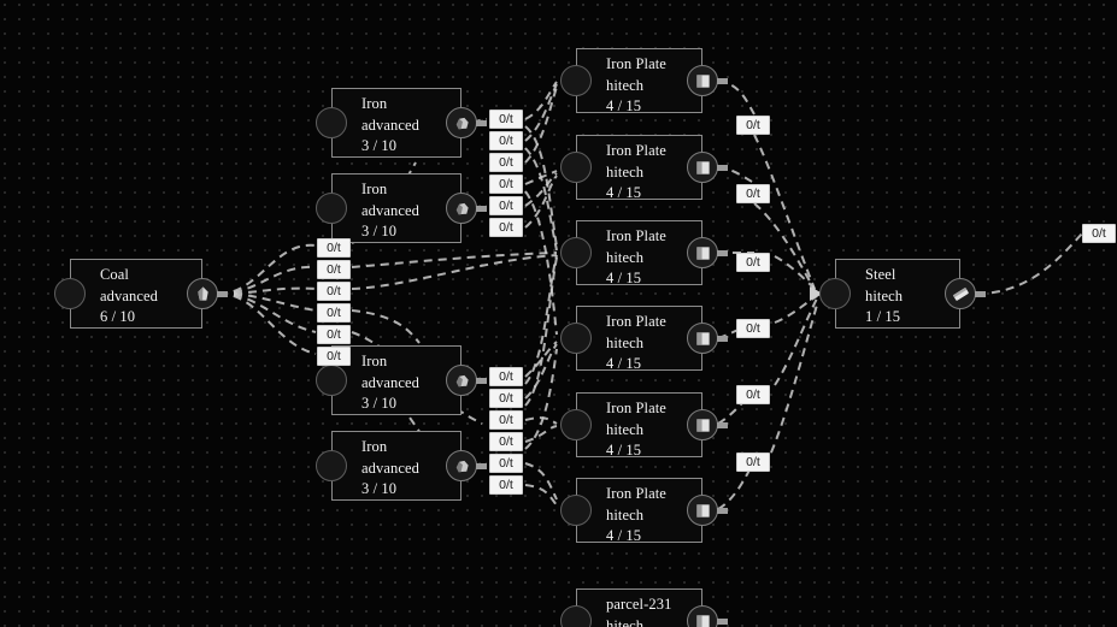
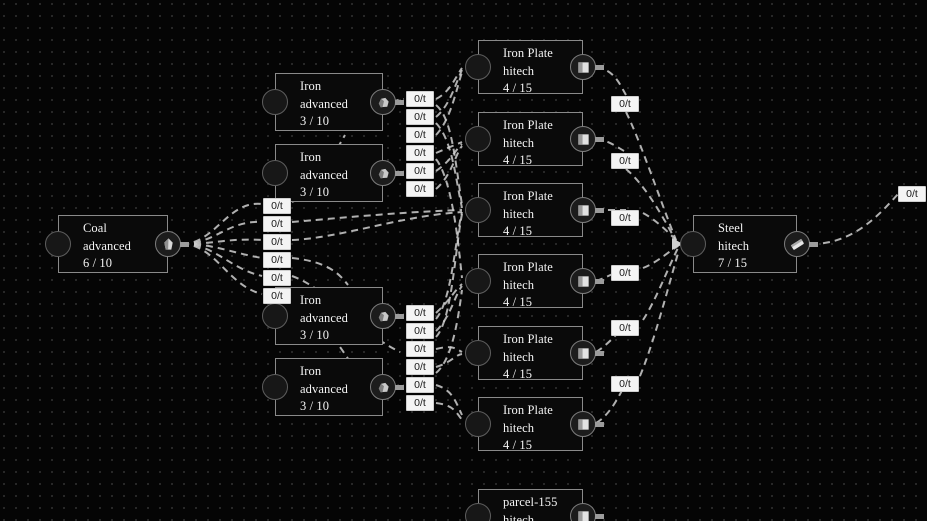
  Coal
  advanced
  6 / 10
  Iron
  advanced
  3 / 10
  Iron
  advanced
  3 / 10
  Iron
  advanced
  3 / 10
  Iron
  advanced
  3 / 10
  Iron Plate
  hitech
  4 / 15
  Iron Plate
  hitech
  4 / 15
  Iron Plate
  hitech
  4 / 15
  Iron Plate
  hitech
  4 / 15
  Iron Plate
  hitech
  4 / 15
  Iron Plate
  hitech
  4 / 15
  Steel
  hitech
- 1 / 15
+ 7 / 15
- parcel-231
+ parcel-155
  hitech
  0/t
  0/t
  0/t
  0/t
  0/t
  0/t
  0/t
  0/t
  0/t
  0/t
  0/t
  0/t
  0/t
  0/t
  0/t
  0/t
  0/t
  0/t
  0/t
  0/t
  0/t
  0/t
  0/t
  0/t
  0/t
